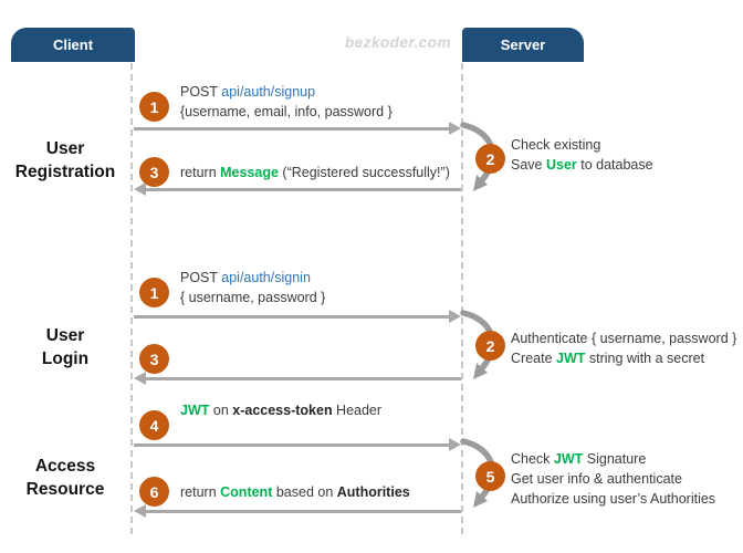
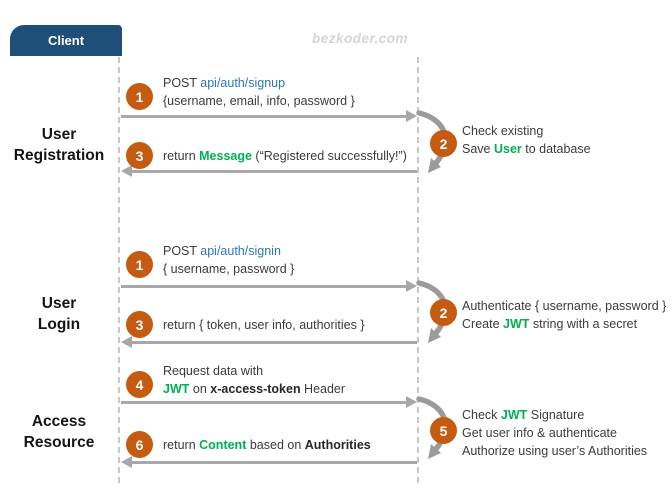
  bezkoder.com
  Client
- Server
  User
  Registration
  1
  POST api/auth/signup
  {username, email, info, password }
  2
  Check existing
  Save User to database
  3
  return Message (“Registered successfully!”)
  User
  Login
  1
  POST api/auth/signin
  { username, password }
  2
  Authenticate { username, password }
  Create JWT string with a secret
  3
+ return { token, user info, authorities }
  Access
  Resource
  4
+ Request data with
  JWT on x-access-token Header
  5
  Check JWT Signature
  Get user info & authenticate
  Authorize using user’s Authorities
  6
  return Content based on Authorities
